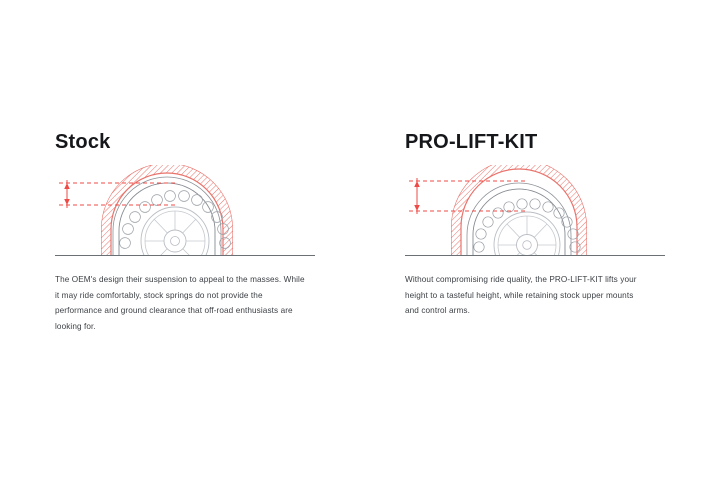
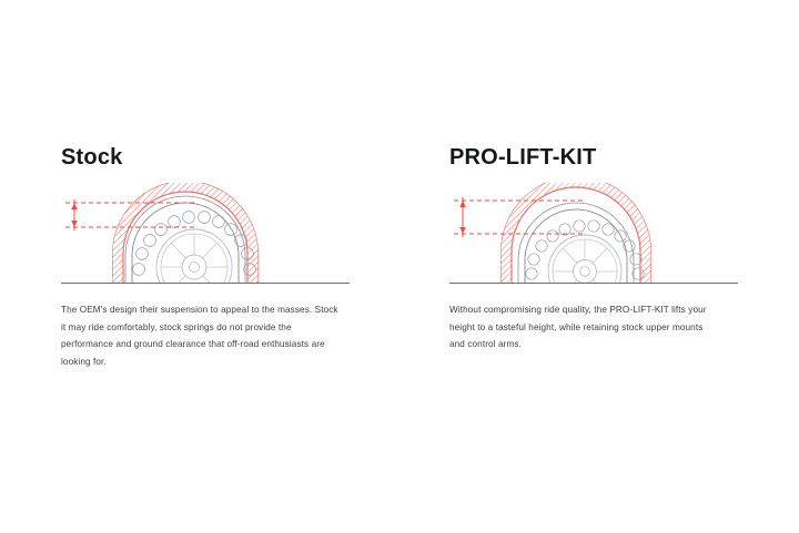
  Stock
- The OEM's design their suspension to appeal to the masses. While it may ride comfortably, stock springs do not provide the performance and ground clearance that off-road enthusiasts are looking for.
+ The OEM's design their suspension to appeal to the masses. Stock it may ride comfortably, stock springs do not provide the performance and ground clearance that off-road enthusiasts are looking for.
  PRO-LIFT-KIT
  Without compromising ride quality, the PRO-LIFT-KIT lifts your height to a tasteful height, while retaining stock upper mounts and control arms.
